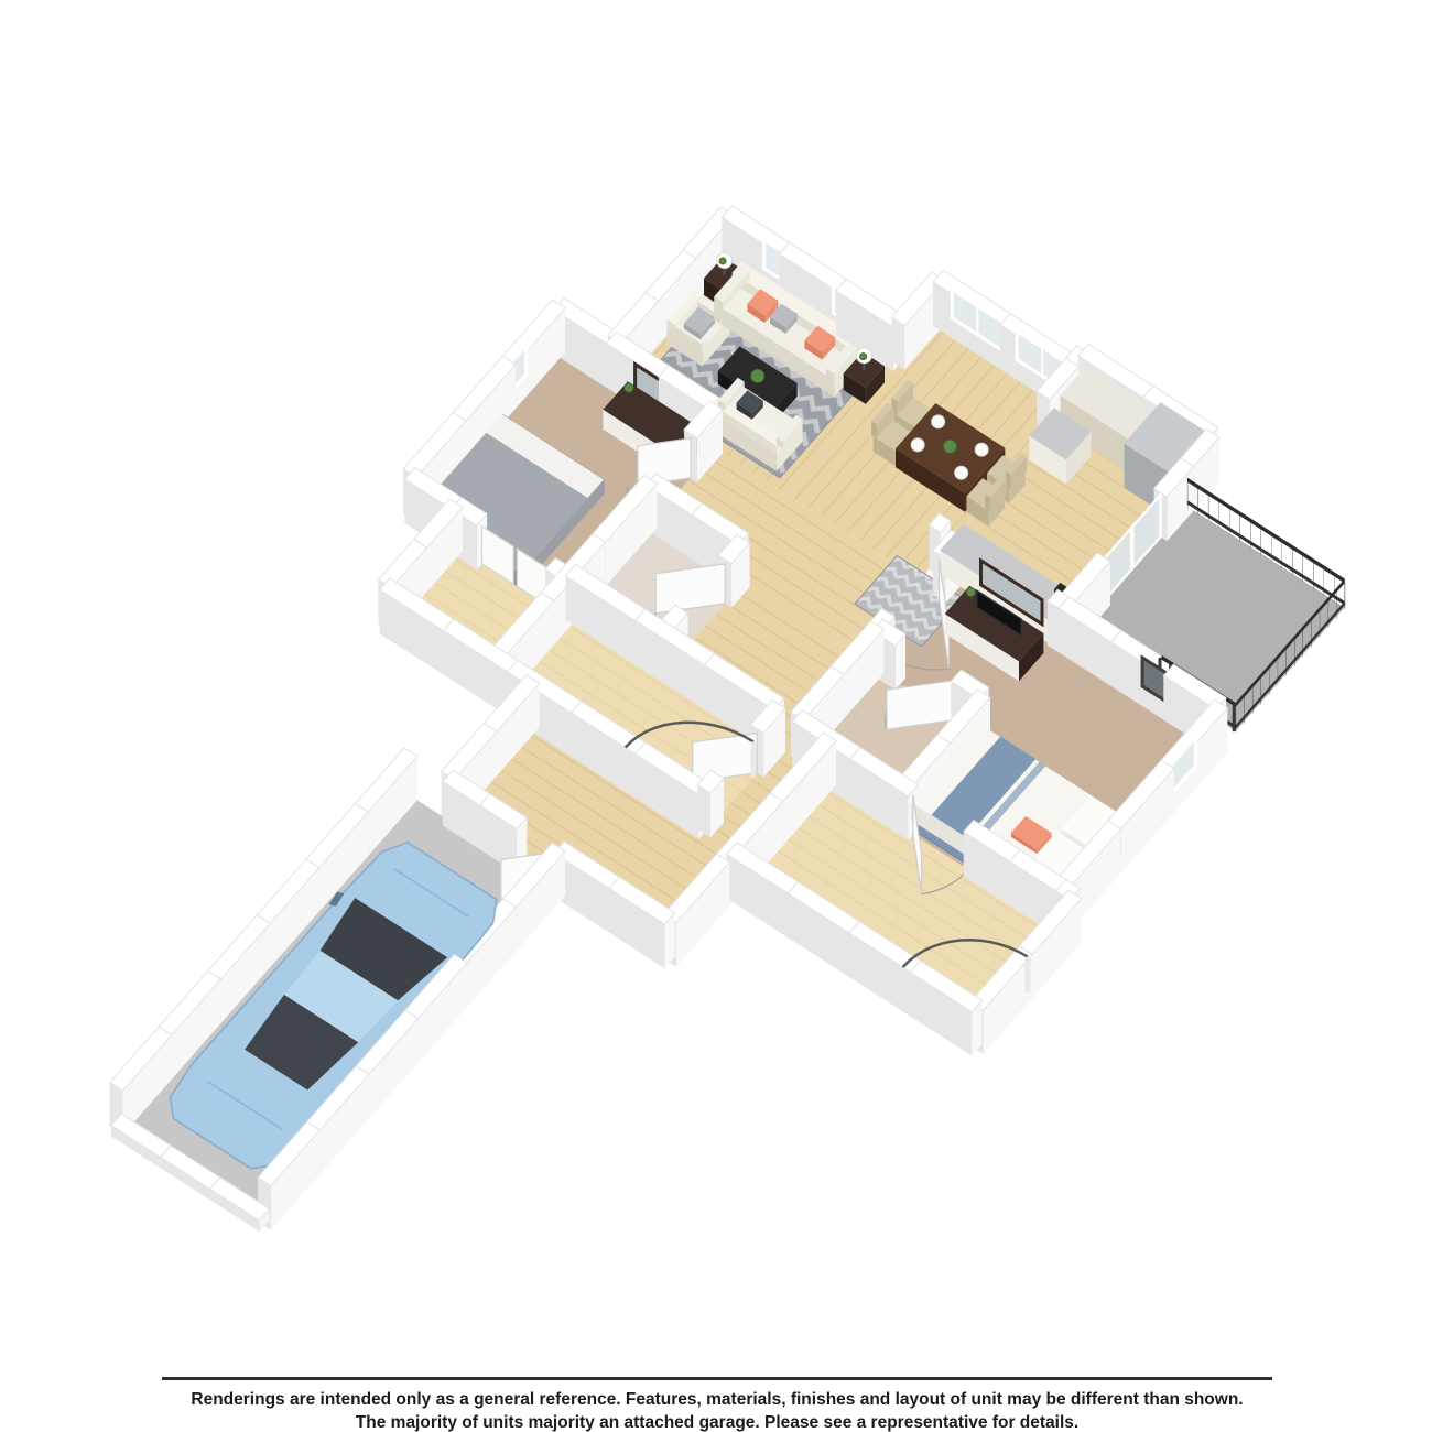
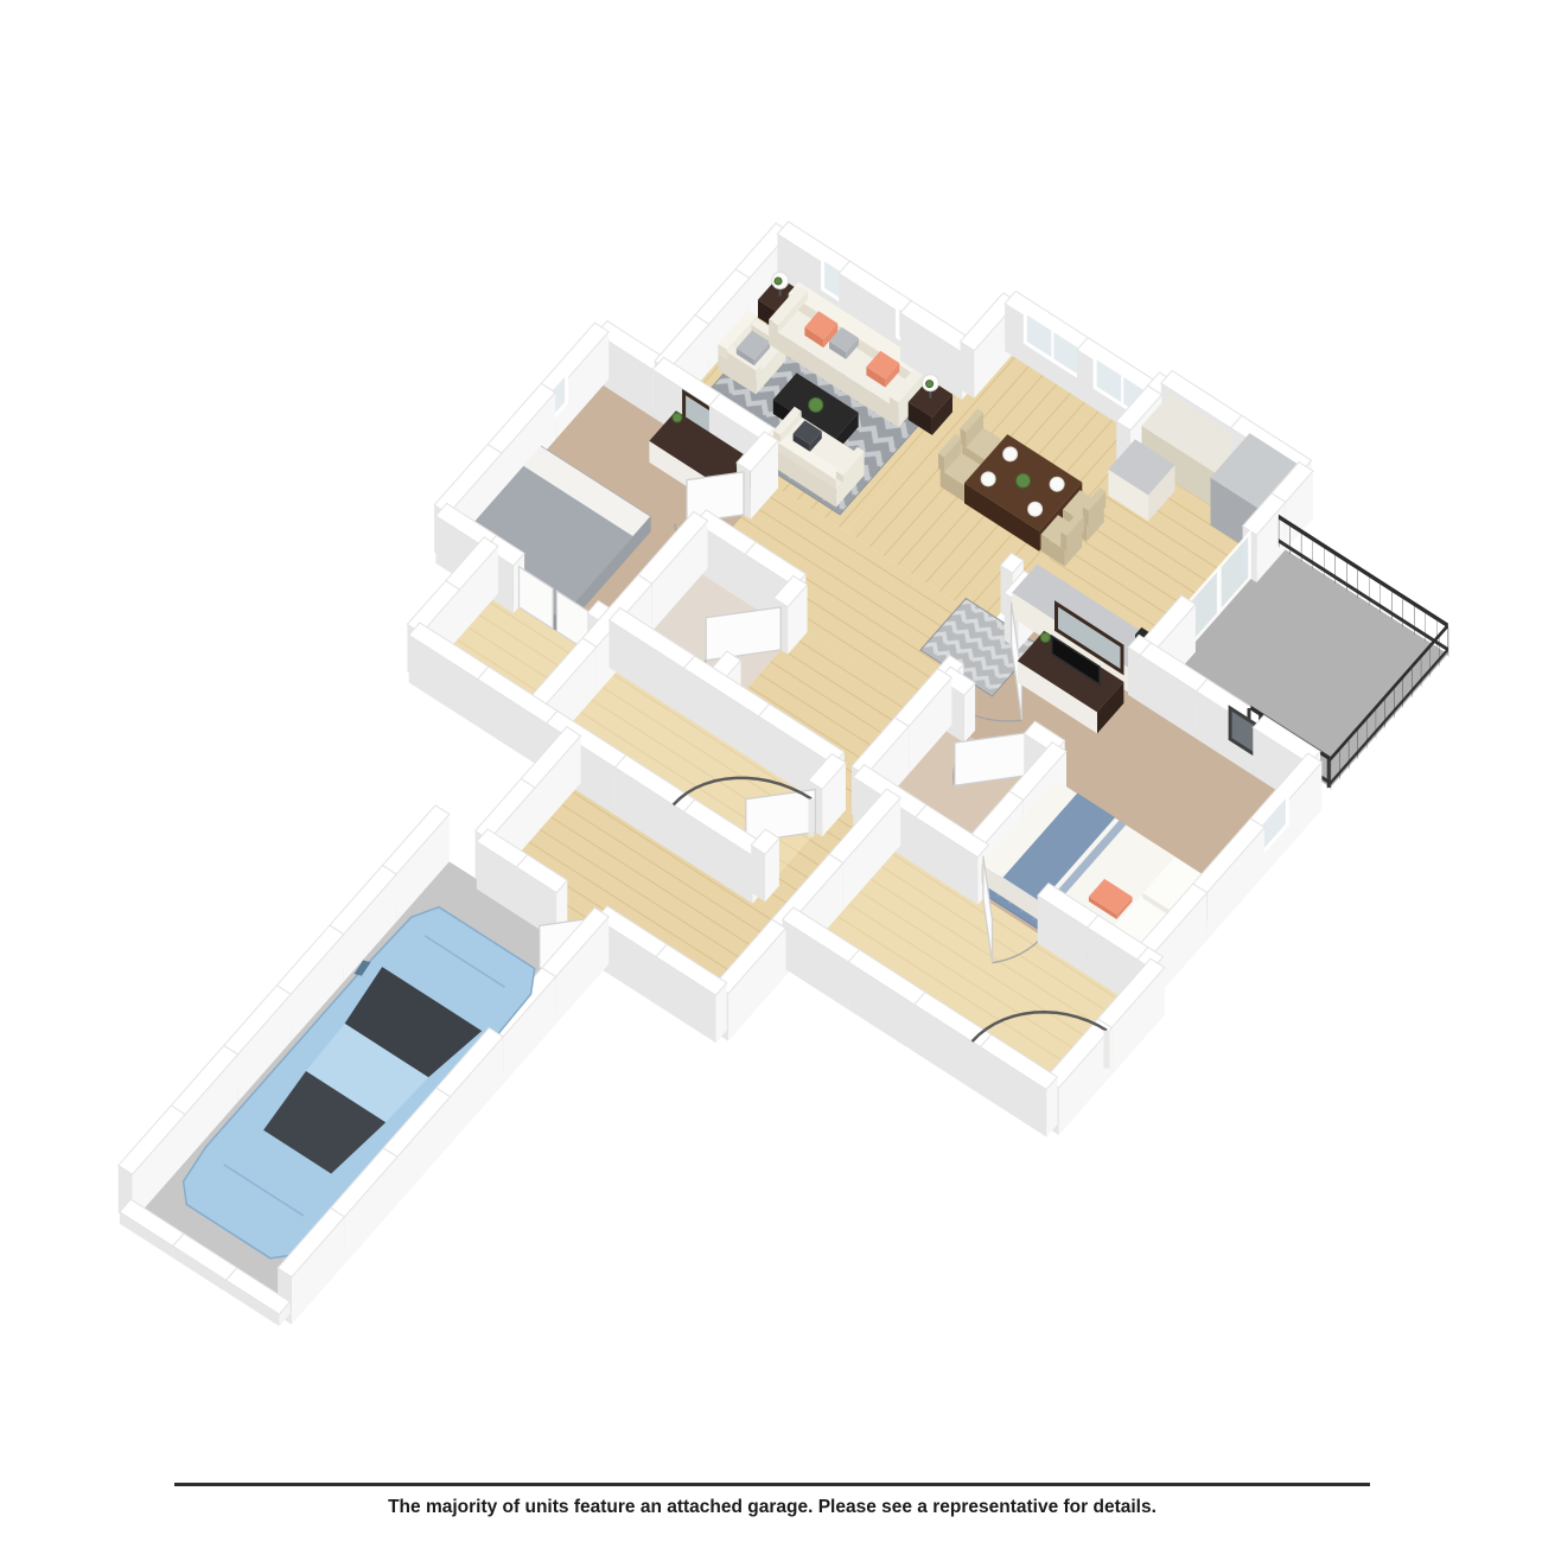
- Renderings are intended only as a general reference. Features, materials, finishes and layout of unit may be different than shown.
- The majority of units majority an attached garage. Please see a representative for details.
+ The majority of units feature an attached garage. Please see a representative for details.
